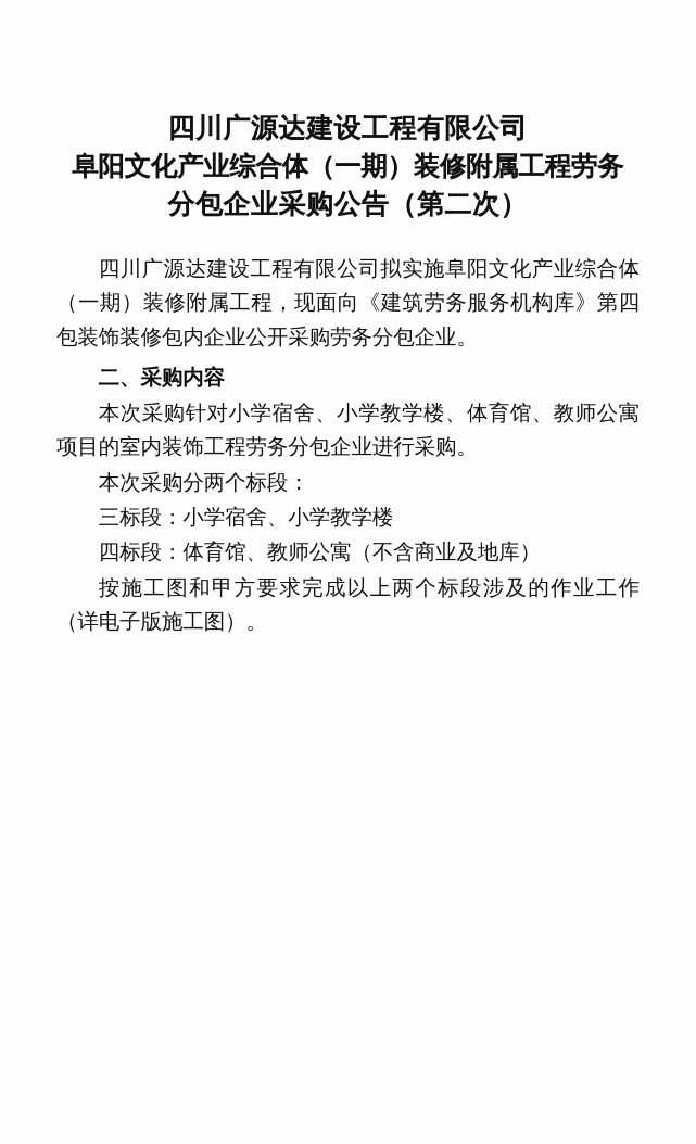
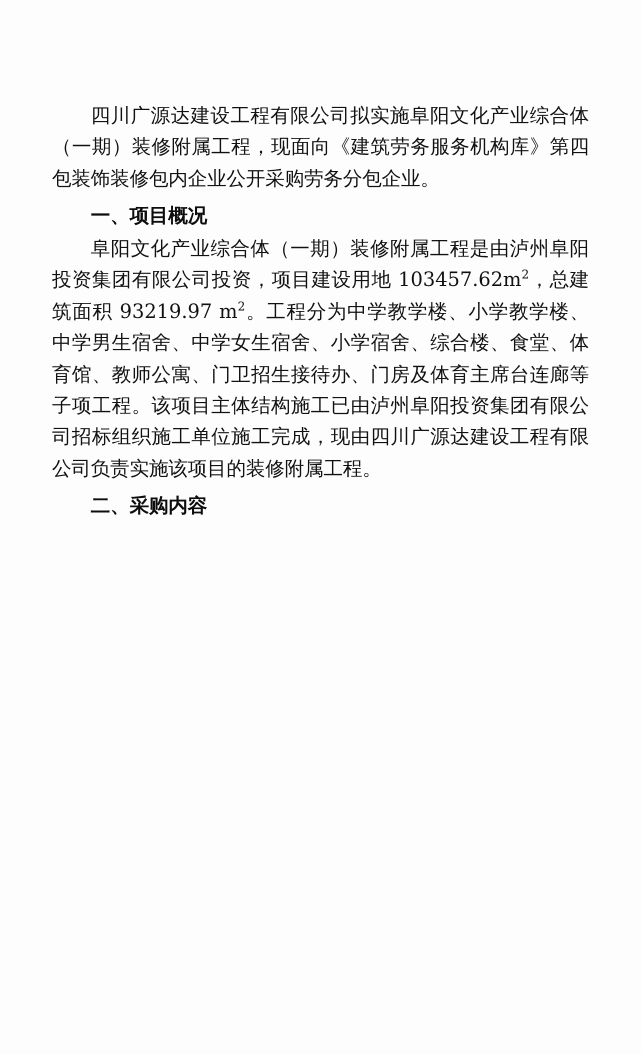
- 四川广源达建设工程有限公司
- 阜阳文化产业综合体（一期）装修附属工程劳务
- 分包企业采购公告（第二次）
  四川广源达建设工程有限公司拟实施阜阳文化产业综合体（一期）装修附属工程，现面向《建筑劳务服务机构库》第四包装饰装修包内企业公开采购劳务分包企业。
+ 一、项目概况
+ 阜阳文化产业综合体（一期）装修附属工程是由泸州阜阳投资集团有限公司投资，项目建设用地 103457.62m2，总建筑面积 93219.97 m2。工程分为中学教学楼、小学教学楼、中学男生宿舍、中学女生宿舍、小学宿舍、综合楼、食堂、体育馆、教师公寓、门卫招生接待办、门房及体育主席台连廊等子项工程。该项目主体结构施工已由泸州阜阳投资集团有限公司招标组织施工单位施工完成，现由四川广源达建设工程有限公司负责实施该项目的装修附属工程。
  二、采购内容
- 本次采购针对小学宿舍、小学教学楼、体育馆、教师公寓项目的室内装饰工程劳务分包企业进行采购。
- 本次采购分两个标段：
- 三标段：小学宿舍、小学教学楼
- 四标段：体育馆、教师公寓（不含商业及地库）
- 按施工图和甲方要求完成以上两个标段涉及的作业工作（详电子版施工图）。
